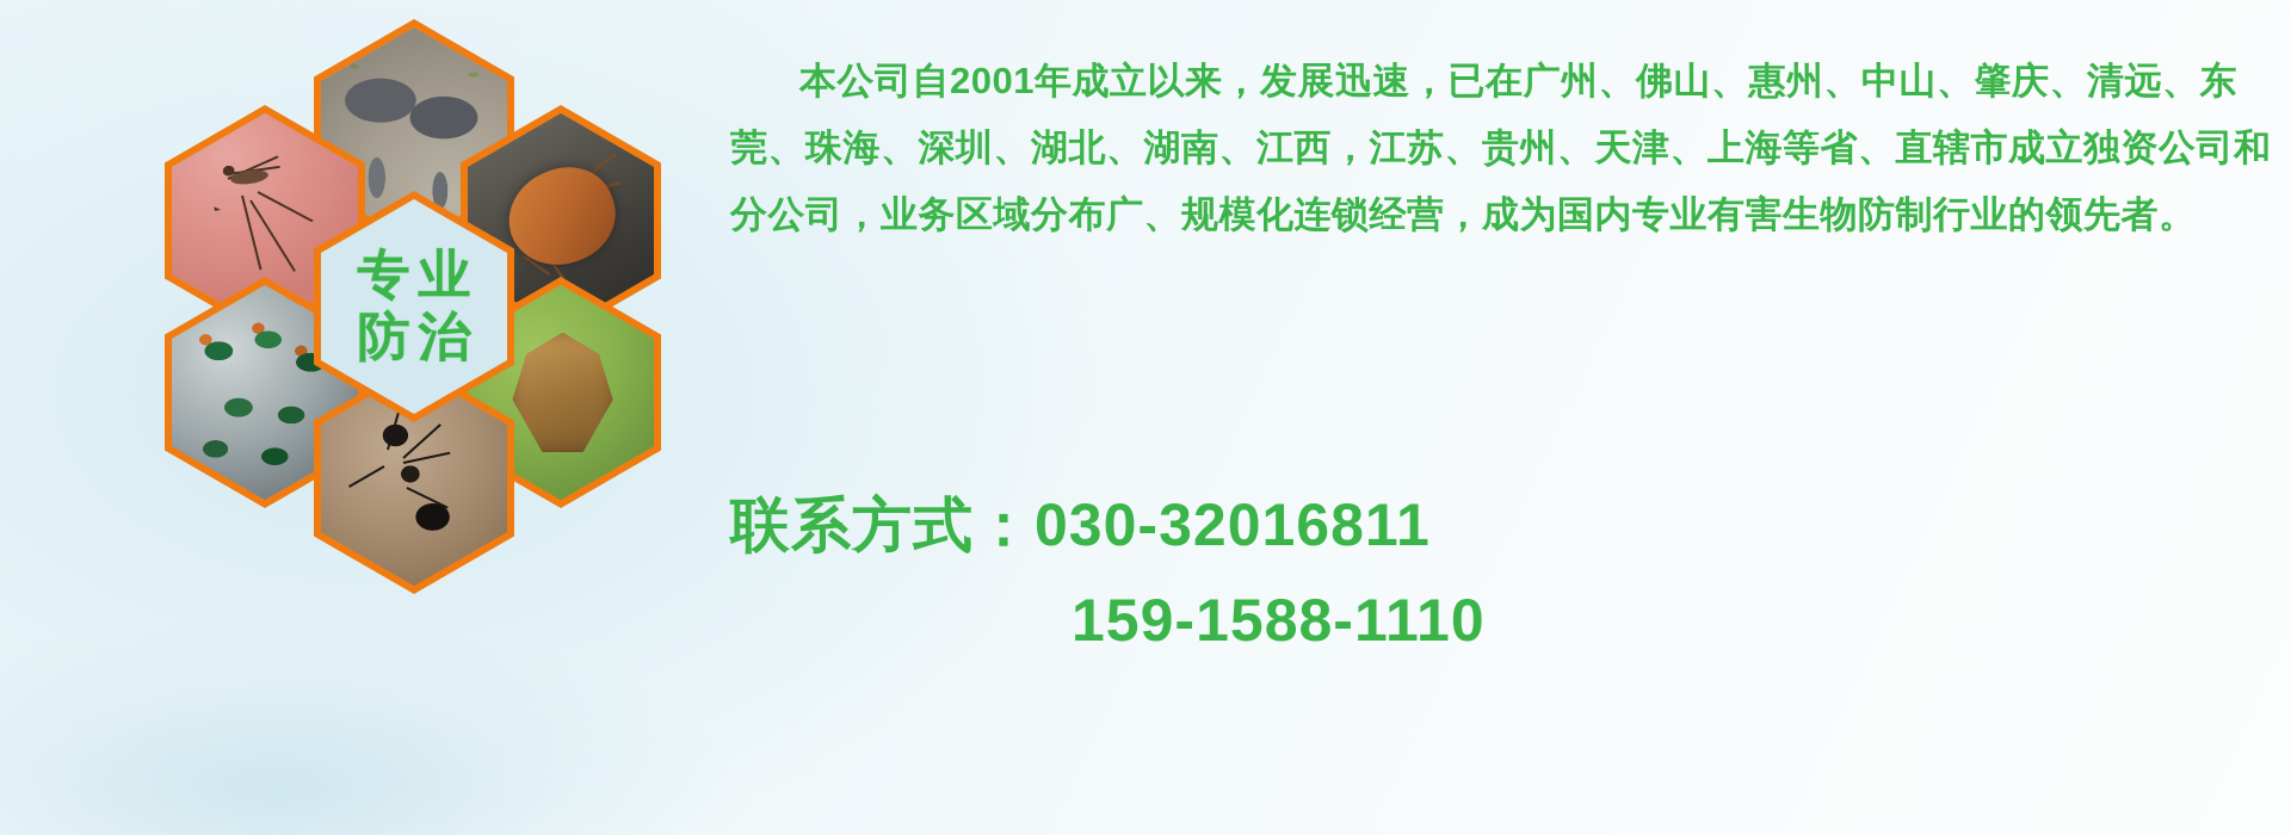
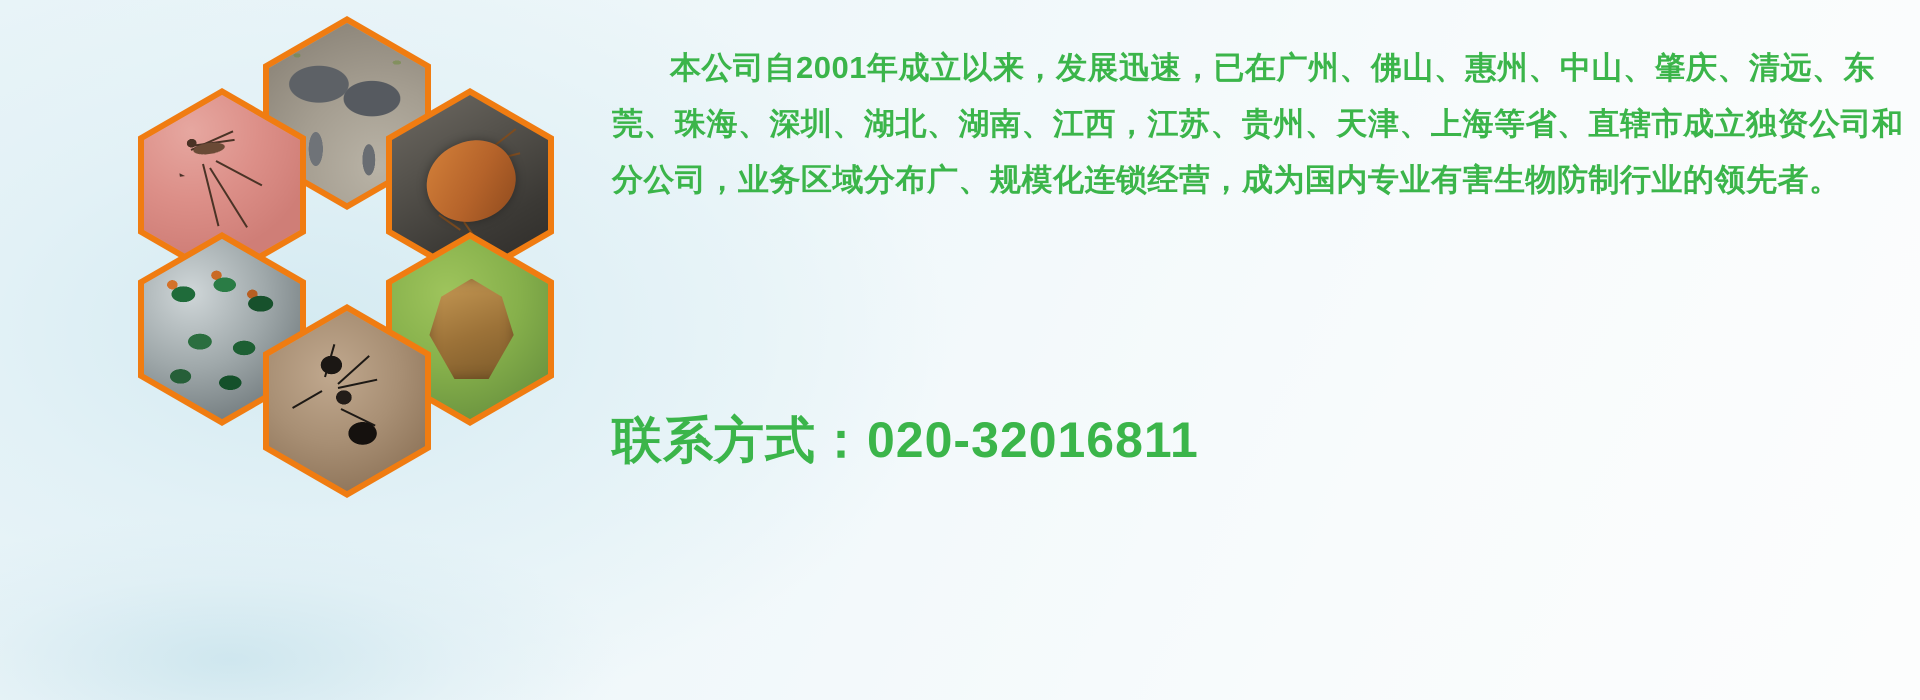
- 专业
- 防治
  本公司自2001年成立以来，发展迅速，已在广州、佛山、惠州、中山、肇庆、清远、东莞、珠海、深圳、湖北、湖南、江西，江苏、贵州、天津、上海等省、直辖市成立独资公司和分公司，业务区域分布广、规模化连锁经营，成为国内专业有害生物防制行业的领先者。
- 联系方式：030-32016811
+ 联系方式：020-32016811
- 159-1588-1110
